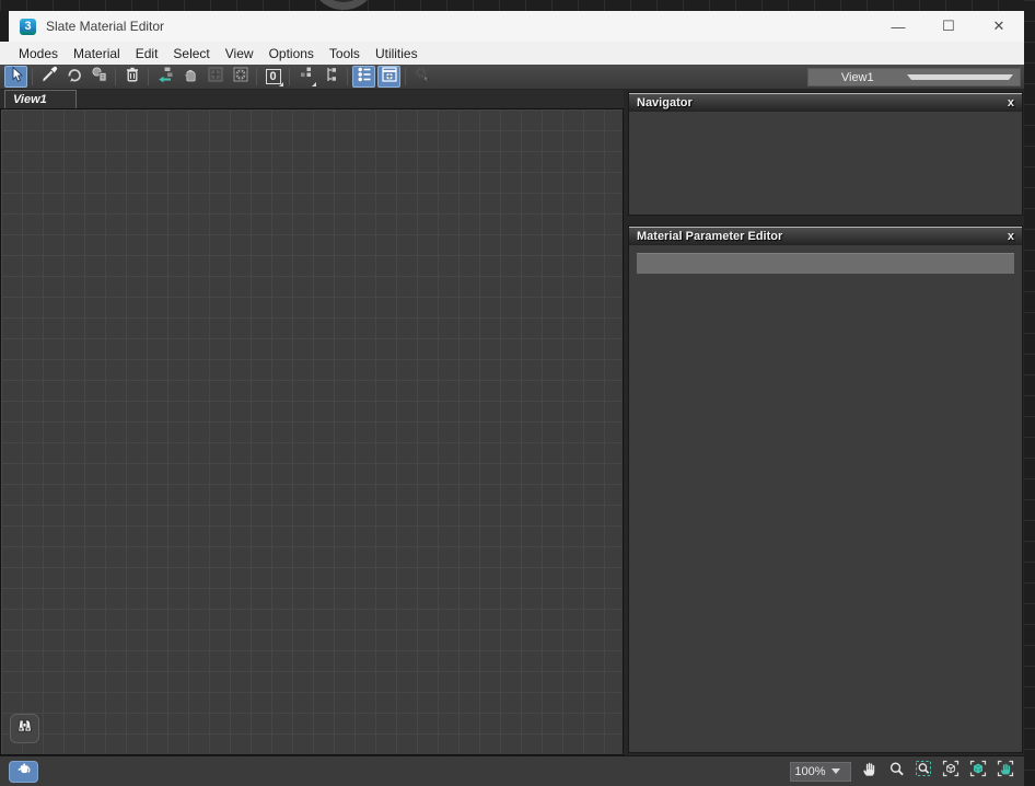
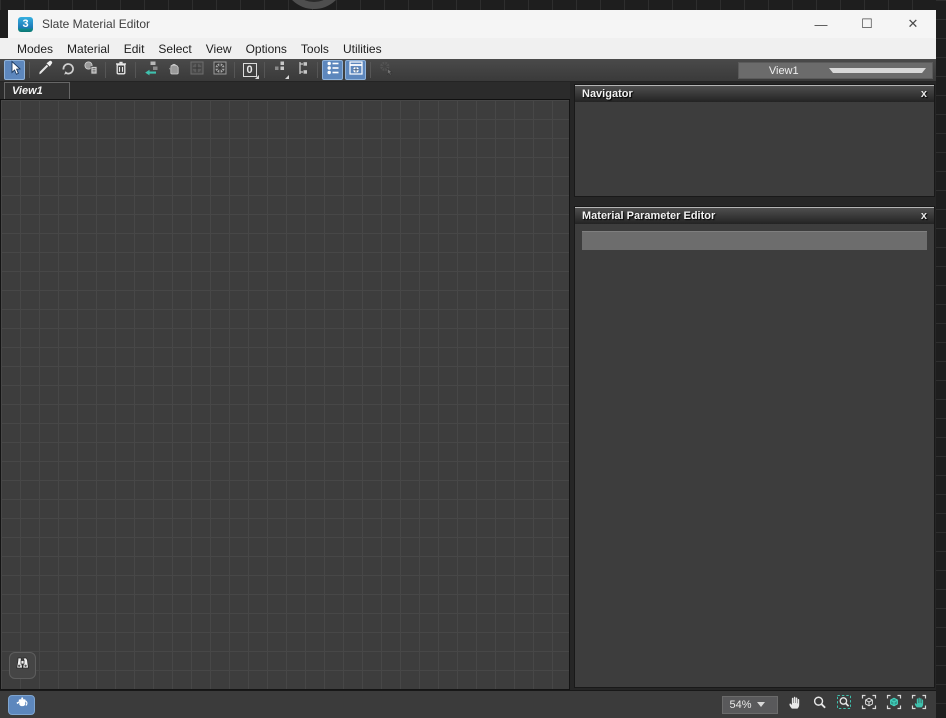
  3
  Slate Material Editor
  —
  ☐
  ✕
  Modes
  Material
  Edit
  Select
  View
  Options
  Tools
  Utilities
  0
  View1
  View1
  Navigator
  x
  Material Parameter Editor
  x
- 100%
+ 54%
